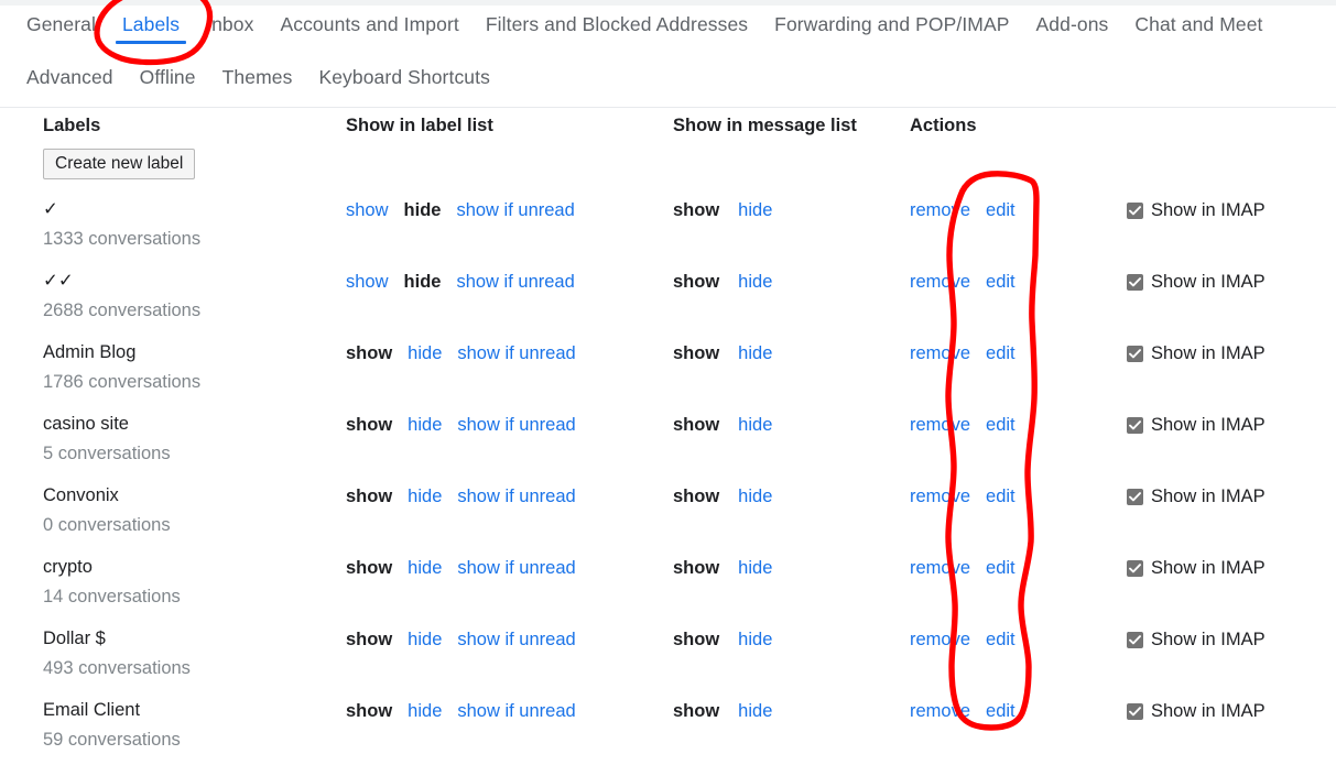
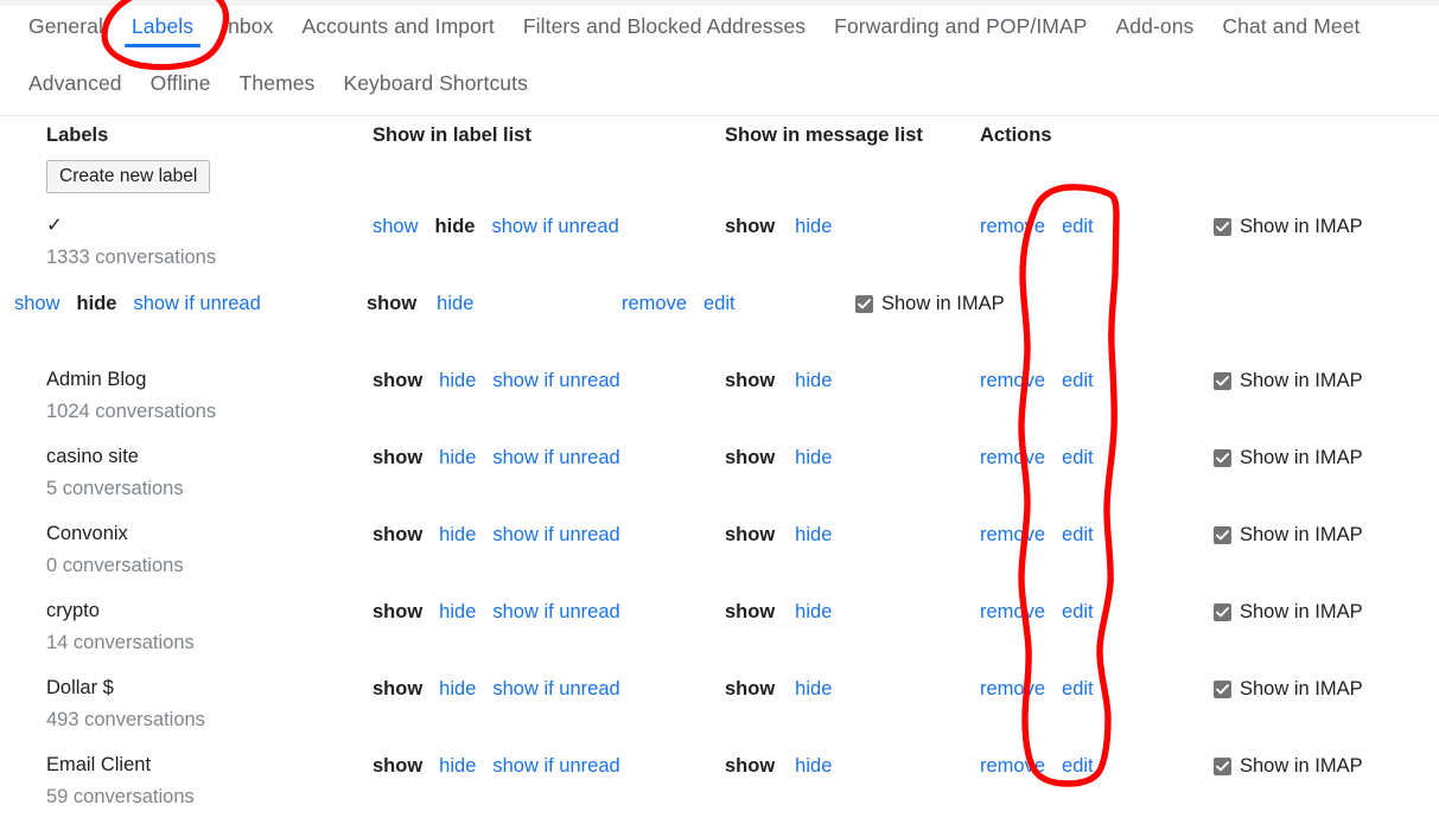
  General
  Labels
  nbox
  Accounts and Import
  Filters and Blocked Addresses
  Forwarding and POP/IMAP
  Add-ons
  Chat and Meet
  Advanced
  Offline
  Themes
  Keyboard Shortcuts
  Labels
  Show in label list
  Show in message list
  Actions
  Create new label
  ✓
  1333 conversations
  show hide show if unread
  show hide
  remoe edit
  Show in IMAP
- ✓✓
- 2688 conversations
  show hide show if unread
  show hide
  remove edit
  Show in IMAP
  Admin Blog
- 1786 conversations
+ 1024 conversations
  show hide show if unread
  show hide
  remove edit
  Show in IMAP
  casino site
  5 conversations
  show hide show if unread
  show hide
  remove edit
  Show in IMAP
  Convonix
  0 conversations
  show hide show if unread
  show hide
  remove edit
  Show in IMAP
  crypto
  14 conversations
  show hide show if unread
  show hide
  remove edit
  Show in IMAP
  Dollar $
  493 conversations
  show hide show if unread
  show hide
  remoe edit
  Show in IMAP
  Email Client
  59 conversations
  show hide show if unread
  show hide
  remoe edit
  Show in IMAP
